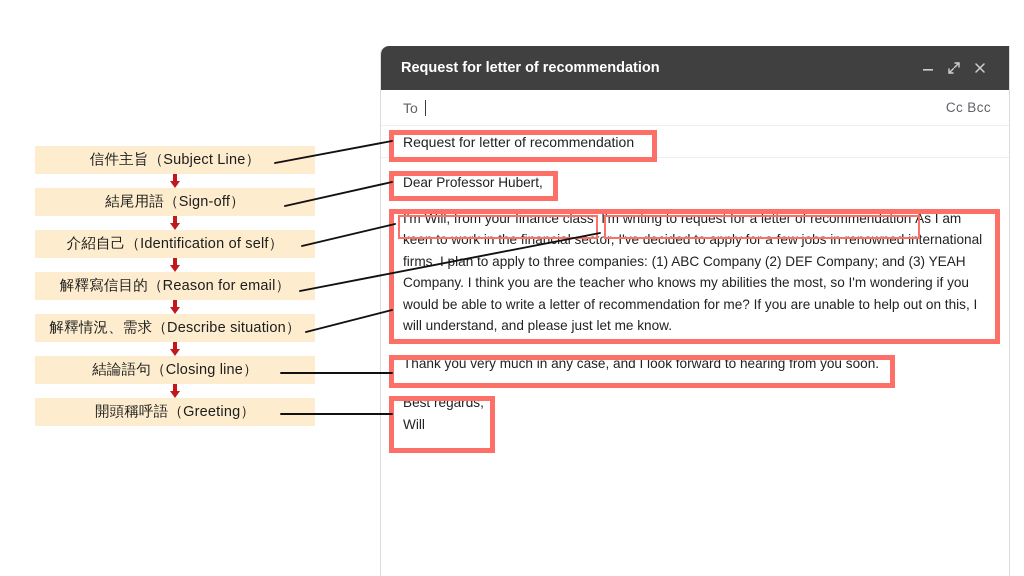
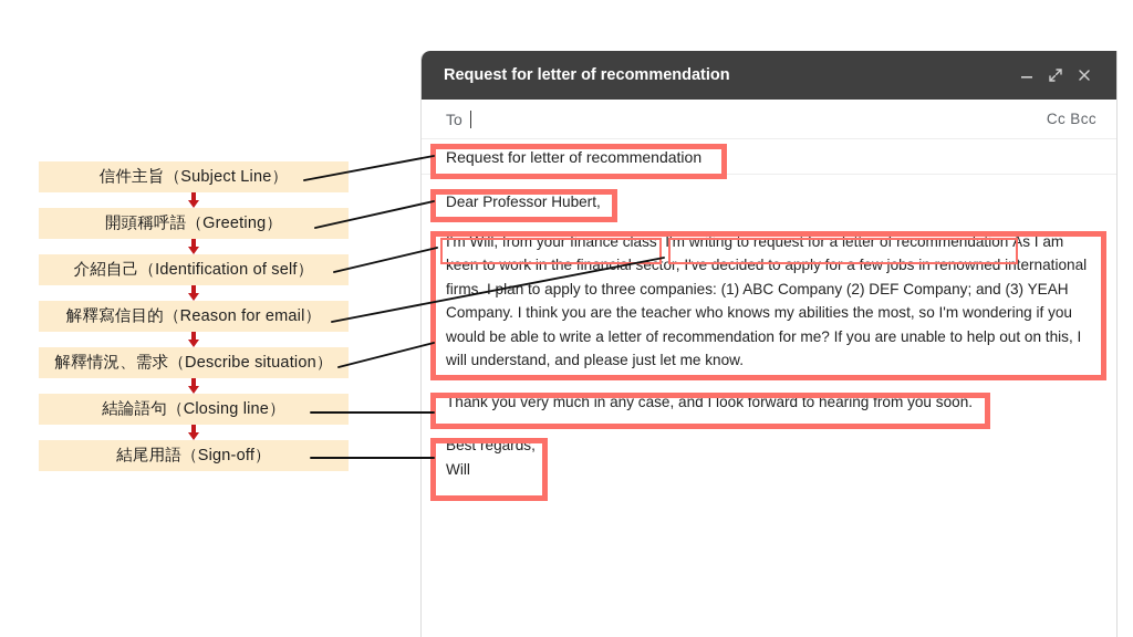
  信件主旨（Subject Line）
- 結尾用語（Sign-off）
+ 開頭稱呼語（Greeting）
  介紹自己（Identification of self）
  解釋寫信目的（Reason for email）
  解釋情況、需求（Describe situation）
  結論語句（Closing line）
- 開頭稱呼語（Greeting）
+ 結尾用語（Sign-off）
  Request for letter of recommendation
  To
  Cc Bcc
  Request for letter of recommendation
  Dear Professor Hubert,
  I'm Will, from your finance class I'm writing to request for a letter of recommendation As I am keen to work in the financi sector, I've decided to apply for a few jobs in renowned international firms. Ian to apply to three companies: (1) ABC Company (2) DEF Company; and (3) YEAH Company. I think you are the teacher who knows my abilities the most, so I'm wondering if you would be able to write a letter of recommendation for me? If you are unable to help out on this, I will understand, and please just let me know.
  Thank you very much in any case, and I look forward to hearing from you soon.
  Best regards,
  Will
